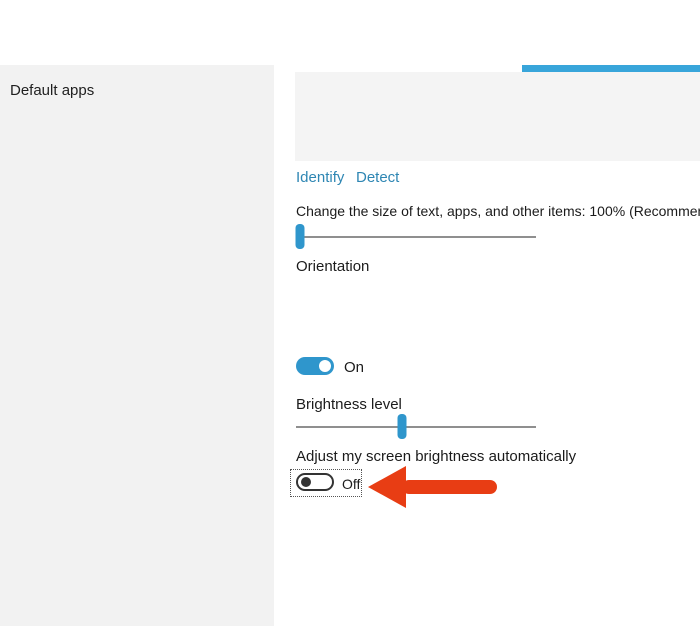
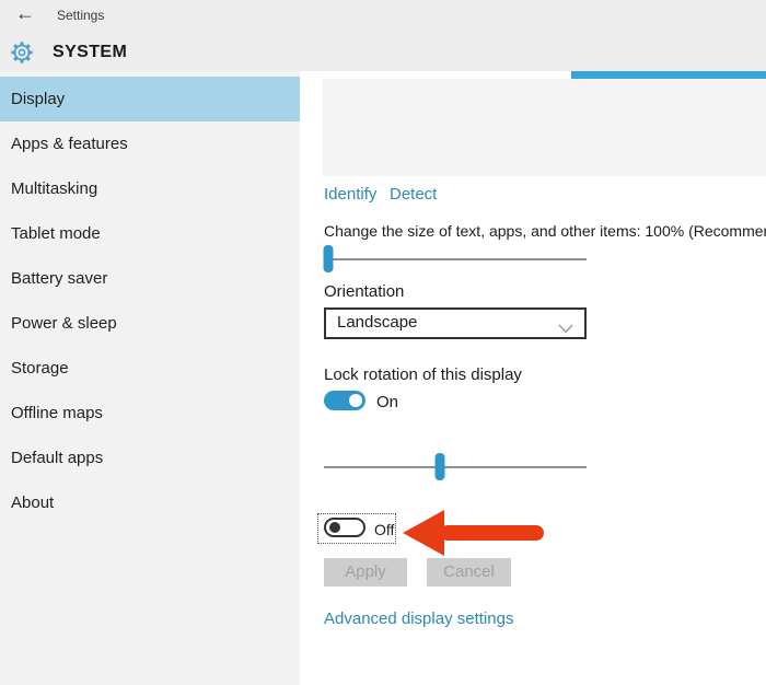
+ ←
+ Settings
+ SYSTEM
+ Display
+ Apps & features
+ Multitasking
+ Tablet mode
+ Battery saver
+ Power & sleep
+ Storage
+ Offline maps
  Default apps
+ About
  Identify
  Detect
  Change the size of text, apps, and other items: 100% (Recomme
  Orientation
+ Landscape
+ Lock rotation of this display
  On
- Brightness level
- Adjust my screen brightness automatically
  Off
+ Apply
+ Cancel
+ Advanced display settings
